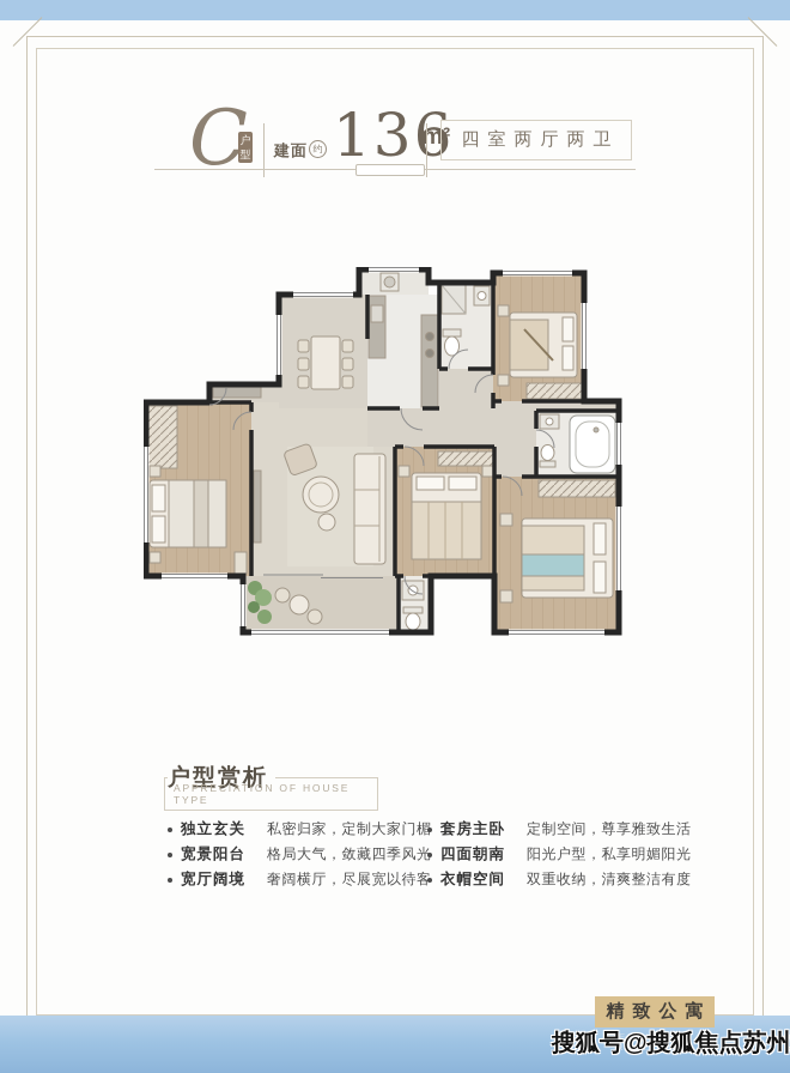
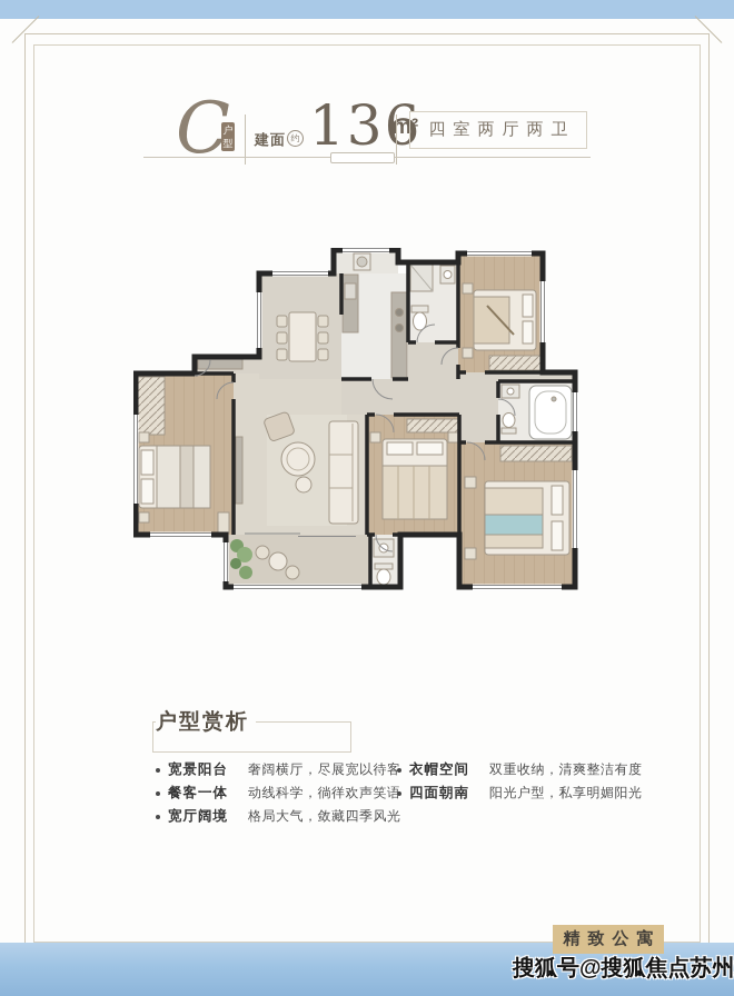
  C
  户型
  建面
  约
  136
  m²
  四室两厅两卫
  户型赏析
- APPRECIATION OF HOUSE TYPE
- 独立玄关
- 私密归家，定制大家门楣
  宽景阳台
- 格局大气，敛藏四季风光
+ 奢阔横厅，尽展宽以待客
+ 餐客一体
+ 动线科学，徜徉欢声笑语
  宽厅阔境
- 奢阔横厅，尽展宽以待客
+ 格局大气，敛藏四季风光
- 套房主卧
- 定制空间，尊享雅致生活
- 四面朝南
+ 衣帽空间
- 阳光户型，私享明媚阳光
+ 双重收纳，清爽整洁有度
- 衣帽空间
+ 四面朝南
- 双重收纳，清爽整洁有度
+ 阳光户型，私享明媚阳光
  精致公寓
  EXQUISITE RESIDENCE
  搜狐号@搜狐焦点苏州
